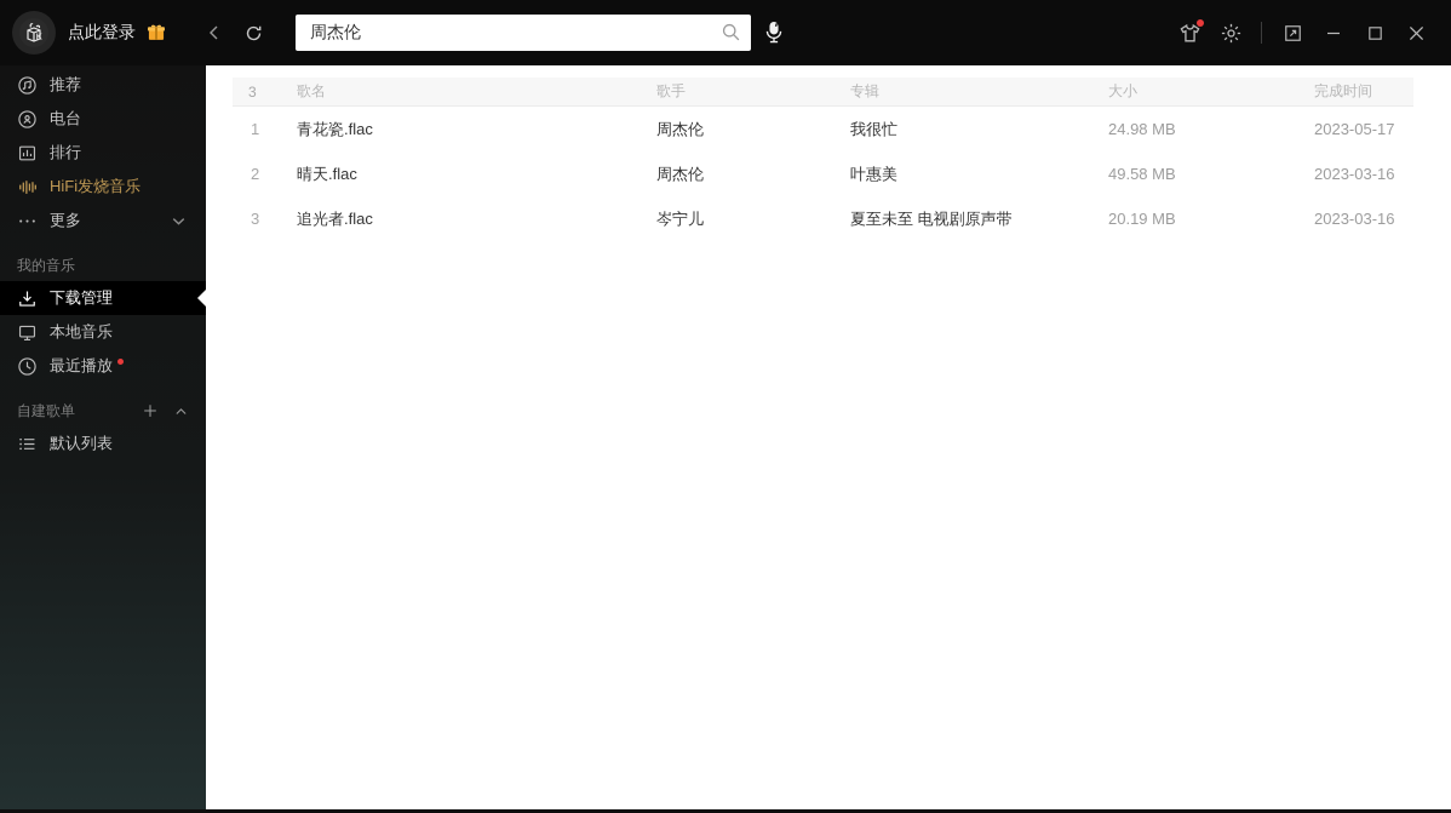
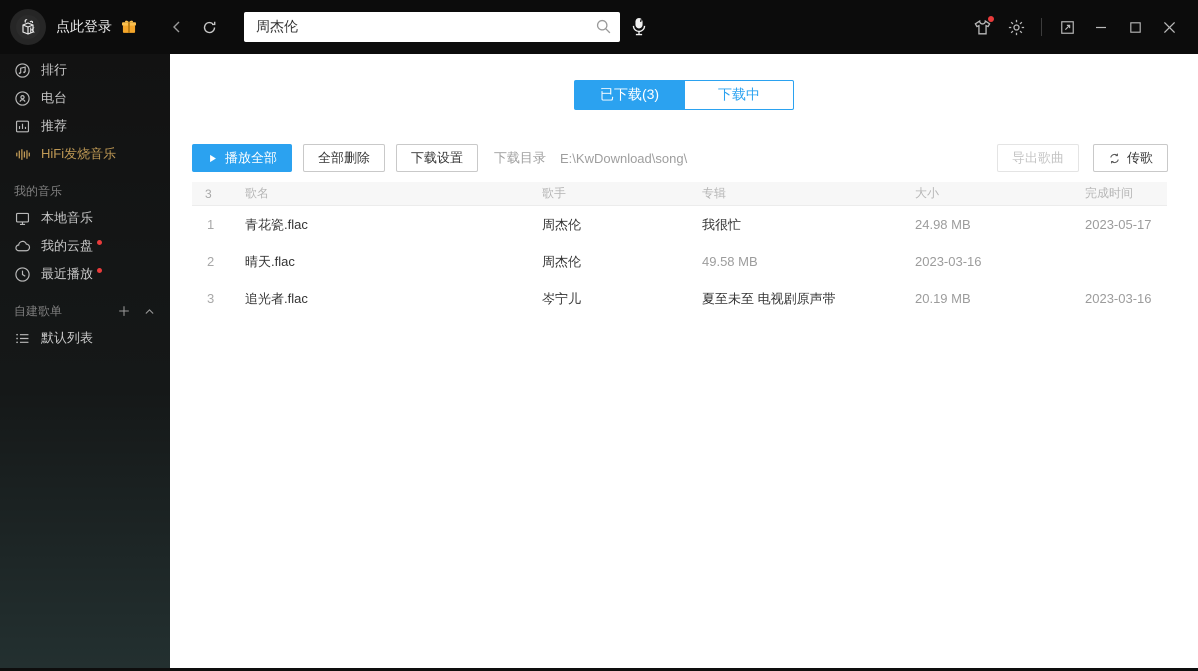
  点此登录
  周杰伦
- 推荐
+ 排行
  电台
- 排行
+ 推荐
  HiFi发烧音乐
- 更多
  我的音乐
- 下载管理
  本地音乐
+ 我的云盘
  最近播放
  自建歌单
  默认列表
+ 已下载(3)
+ 下载中
+ 播放全部
+ 全部删除
+ 下载设置
+ 下载目录
+ E:\KwDownload\song\
+ 导出歌曲
+ 传歌
  3
  歌名
  歌手
  专辑
  大小
  完成时间
  1
  青花瓷.flac
  周杰伦
  我很忙
  24.98 MB
  2023-05-17
  2
  晴天.flac
  周杰伦
- 叶惠美
  49.58 MB
  2023-03-16
  3
  追光者.flac
  岑宁儿
  夏至未至 电视剧原声带
  20.19 MB
  2023-03-16
